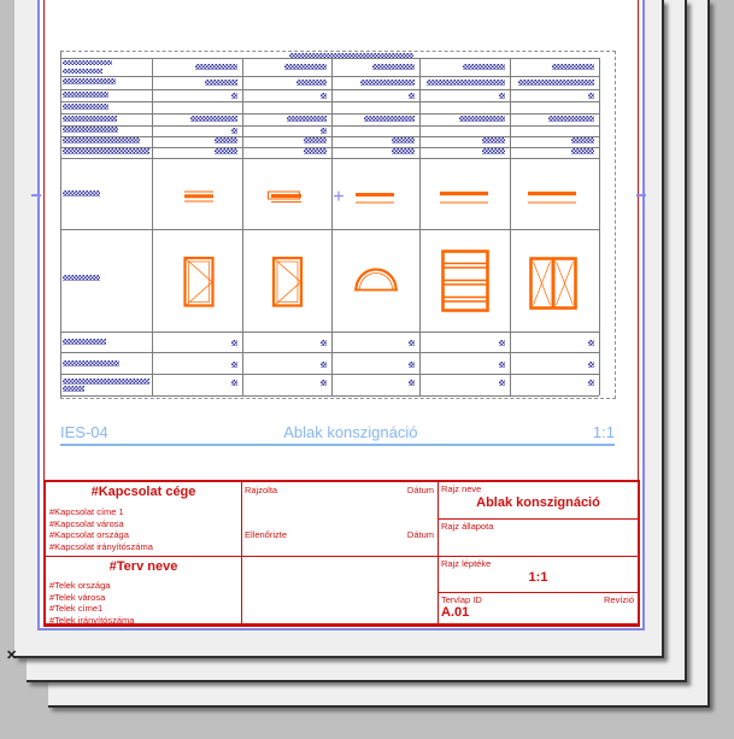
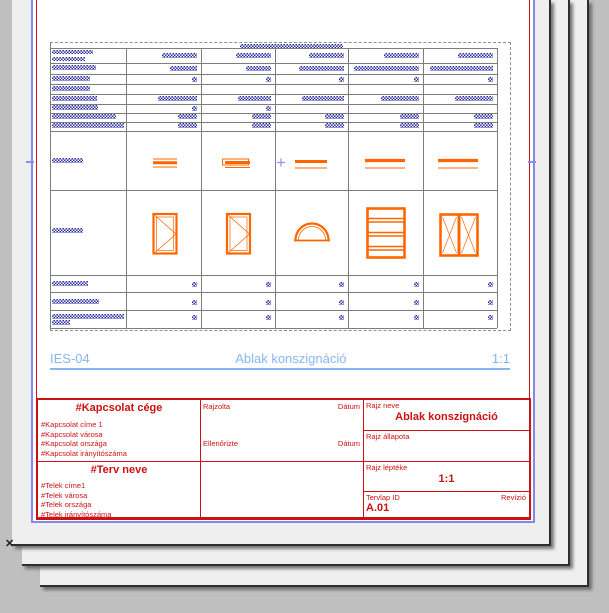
  IES-04
  Ablak konszignáció
  1:1
  #Kapcsolat cége
  #Kapcsolat címe 1
  #Kapcsolat városa
  #Kapcsolat országa
  #Kapcsolat irányítószáma
  #Terv neve
- #Telek országa
+ #Telek címe1
  #Telek városa
- #Telek címe1
+ #Telek országa
  #Telek irányítószáma
  Rajzolta
  Dátum
  Ellenőrizte
  Dátum
  Rajz neve
  Ablak konszignáció
  Rajz állapota
  Rajz léptéke
  1:1
  Tervlap ID
  Revízió
  A.01
  ✕
